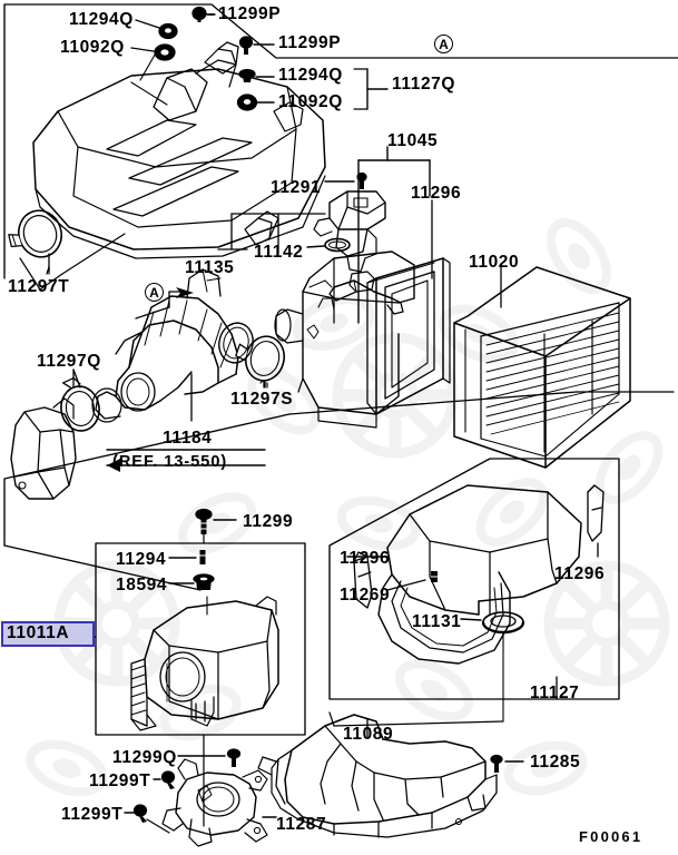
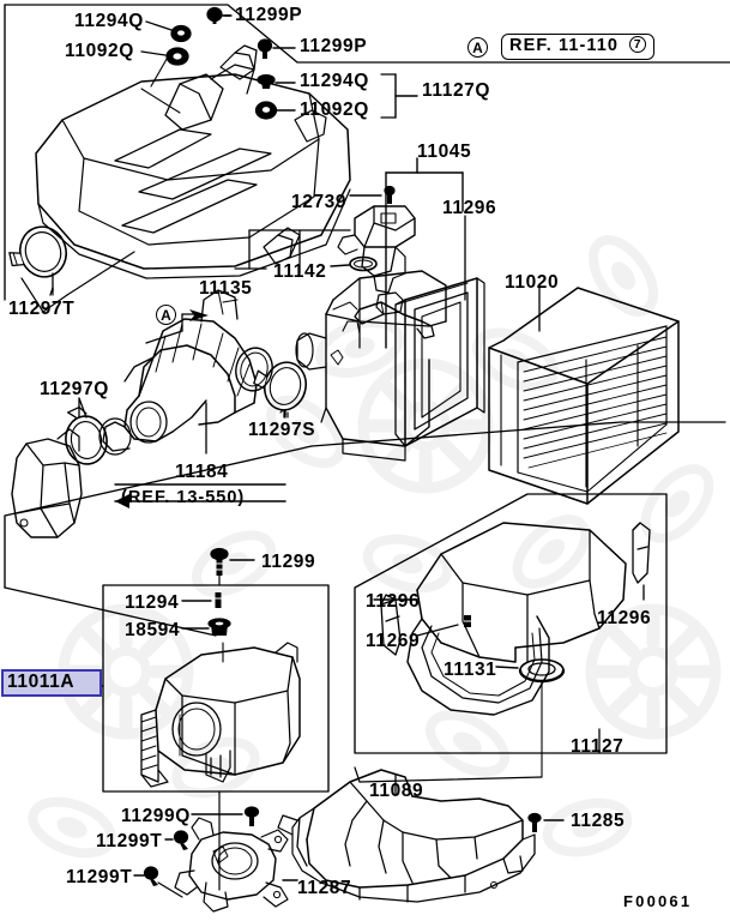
  11294Q
  11299P
  11092Q
  11299P
  11294Q
  11127Q
  11092Q
  11045
- 11291
+ 12739
  11296
  11020
  11142
  11135
  11297T
  11297Q
  11297S
  11184
  11299
  11294
  11296
  18594
  11296
  11269
  11131
  11127
  11089
  11299Q
  11285
  11299T
  11299T
  11287
  11011A
  A
+ REF. 11-110 7
  A
  (REF. 13-550)
  F00061
